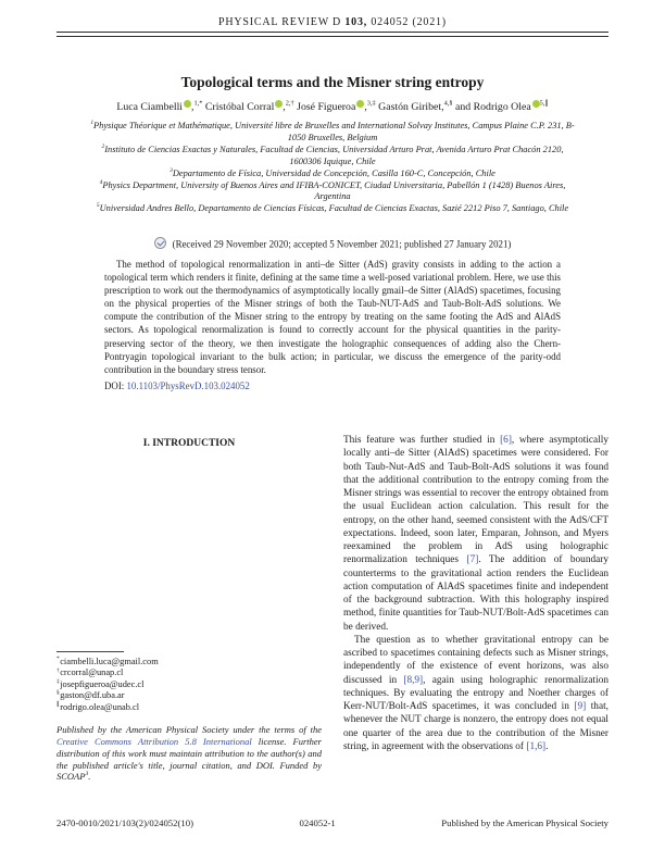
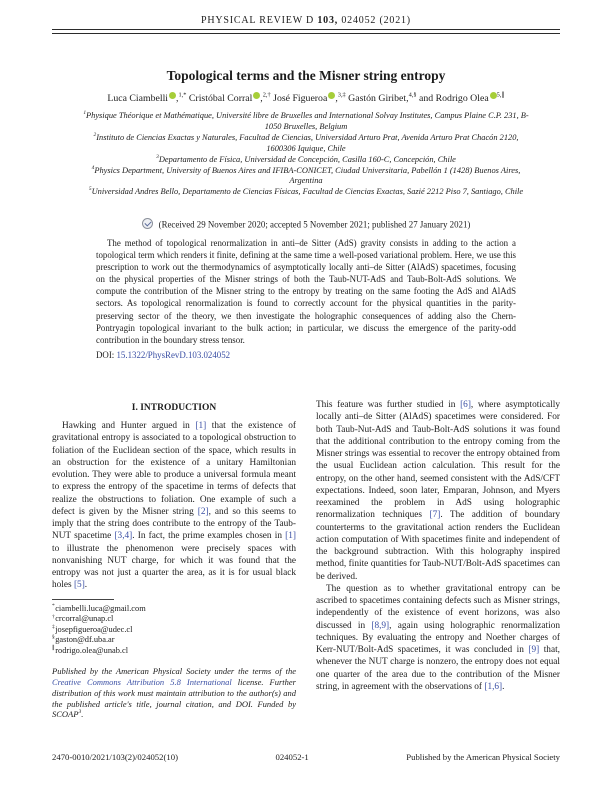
  PHYSICAL REVIEW D 103, 024052 (2021)
  Topological terms and the Misner string entropy
  Luca Ciambelli , Cristóbal Corral , José Figueroa , Gastón Giribet, and Rodrigo Olea
  Physique Théorique et Mathématique, Université libre de Bruxelles and International Solvay Institutes, Campus Plaine C.P. 231, B-1050 Bruxelles, Belgium
  Instituto de Ciencias Exactas y Naturales, Facultad de Ciencias, Universidad Arturo Prat, Avenida Arturo Prat Chacón 2120, 1600306 Iquique, Chile
  Departamento de Física, Universidad de Concepción, Casilla 160-C, Concepción, Chile
  Physics Department, University of Buenos Aires and IFIBA-CONICET, Ciudad Universitaria, Pabellón 1 (1428) Buenos Aires, Argentina
  Universidad Andres Bello, Departamento de Ciencias Físicas, Facultad de Ciencias Exactas, Sazié 2212 Piso 7, Santiago, Chile
  (Received 29 November 2020; accepted 5 November 2021; published 27 January 2021)
- The method of topological renormalization in anti–de Sitter (AdS) gravity consists in adding to the action a topological term which renders it finite, defining at the same time a well-posed variational problem. Here, we use this prescription to work out the thermodynamics of asymptotically locally gmail–de Sitter (AlAdS) spacetimes, focusing on the physical properties of the Misner strings of both the Taub-NUT-AdS and Taub-Bolt-AdS solutions. We compute the contribution of the Misner string to the entropy by treating on the same footing the AdS and AlAdS sectors. As topological renormalization is found to correctly account for the physical quantities in the parity-preserving sector of the theory, we then investigate the holographic consequences of adding also the Chern-Pontryagin topological invariant to the bulk action; in particular, we discuss the emergence of the parity-odd contribution in the boundary stress tensor.
+ The method of topological renormalization in anti–de Sitter (AdS) gravity consists in adding to the action a topological term which renders it finite, defining at the same time a well-posed variational problem. Here, we use this prescription to work out the thermodynamics of asymptotically locally anti–de Sitter (AlAdS) spacetimes, focusing on the physical properties of the Misner strings of both the Taub-NUT-AdS and Taub-Bolt-AdS solutions. We compute the contribution of the Misner string to the entropy by treating on the same footing the AdS and AlAdS sectors. As topological renormalization is found to correctly account for the physical quantities in the parity-preserving sector of the theory, we then investigate the holographic consequences of adding also the Chern-Pontryagin topological invariant to the bulk action; in particular, we discuss the emergence of the parity-odd contribution in the boundary stress tensor.
- DOI: 10.1103/PhysRevD.103.024052
+ DOI: 15.1322/PhysRevD.103.024052
  I. INTRODUCTION
+ Hawking and Hunter argued in [1] that the existence of gravitational entropy is associated to a topological obstruction to foliation of the Euclidean section of the space, which results in an obstruction for the existence of a unitary Hamiltonian evolution. They were able to produce a universal formula meant to express the entropy of the spacetime in terms of defects that realize the obstructions to foliation. One example of such a defect is given by the Misner string [2], and so this seems to imply that the string does contribute to the entropy of the Taub-NUT spacetime [3,4]. In fact, the prime examples chosen in [1] to illustrate the phenomenon were precisely spaces with nonvanishing NUT charge, for which it was found that the entropy was not just a quarter the area, as it is for usual black holes [5].
- This feature was further studied in [6], where asymptotically locally anti–de Sitter (AlAdS) spacetimes were considered. For both Taub-Nut-AdS and Taub-Bolt-AdS solutions it was found that the additional contribution to the entropy coming from the Misner strings was essential to recover the entropy obtained from the usual Euclidean action calculation. This result for the entropy, on the other hand, seemed consistent with the AdS/CFT expectations. Indeed, soon later, Emparan, Johnson, and Myers reexamined the problem in AdS using holographic renormalization techniques [7]. The addition of boundary counterterms to the gravitational action renders the Euclidean action computation of AlAdS spacetimes finite and independent of the background subtraction. With this holography inspired method, finite quantities for Taub-NUT/Bolt-AdS spacetimes can be derived.
+ This feature was further studied in [6], where asymptotically locally anti–de Sitter (AlAdS) spacetimes were considered. For both Taub-Nut-AdS and Taub-Bolt-AdS solutions it was found that the additional contribution to the entropy coming from the Misner strings was essential to recover the entropy obtained from the usual Euclidean action calculation. This result for the entropy, on the other hand, seemed consistent with the AdS/CFT expectations. Indeed, soon later, Emparan, Johnson, and Myers reexamined the problem in AdS using holographic renormalization techniques [7]. The addition of boundary counterterms to the gravitational action renders the Euclidean action computation of With spacetimes finite and independent of the background subtraction. With this holography inspired method, finite quantities for Taub-NUT/Bolt-AdS spacetimes can be derived.
  The question as to whether gravitational entropy can be ascribed to spacetimes containing defects such as Misner strings, independently of the existence of event horizons, was also discussed in [8,9], again using holographic renormalization techniques. By evaluating the entropy and Noether charges of Kerr-NUT/Bolt-AdS spacetimes, it was concluded in [9] that, whenever the NUT charge is nonzero, the entropy does not equal one quarter of the area due to the contribution of the Misner string, in agreement with the observations of [1,6].
  ciambelli.luca@gmail.com
  crcorral@unap.cl
  josepfigueroa@udec.cl
  gaston@df.uba.ar
  rodrigo.olea@unab.cl
  Published by the American Physical Society under the terms of the Creative Commons Attribution 5.8 International license. Further distribution of this work must maintain attribution to the author(s) and the published article's title, journal citation, and DOI. Funded by SCOAP .
  2470-0010/2021/103(2)/024052(10)
  024052-1
  Published by the American Physical Society
